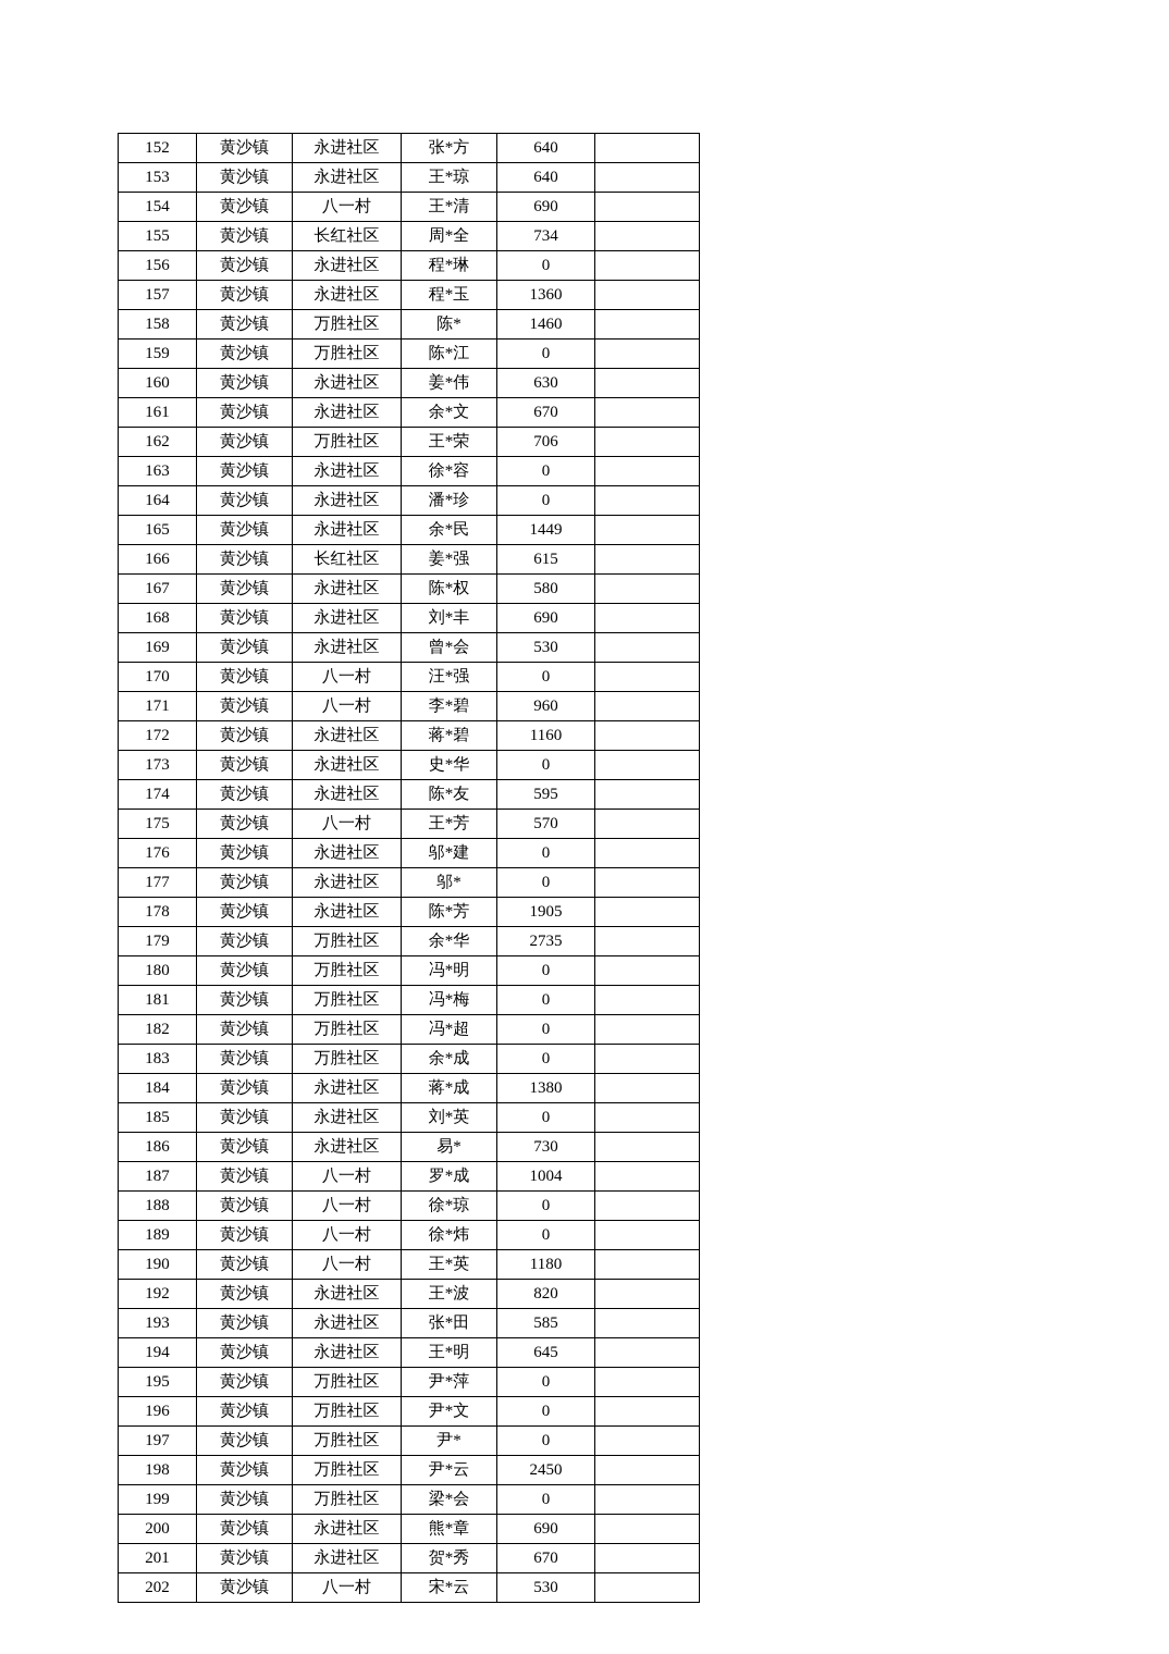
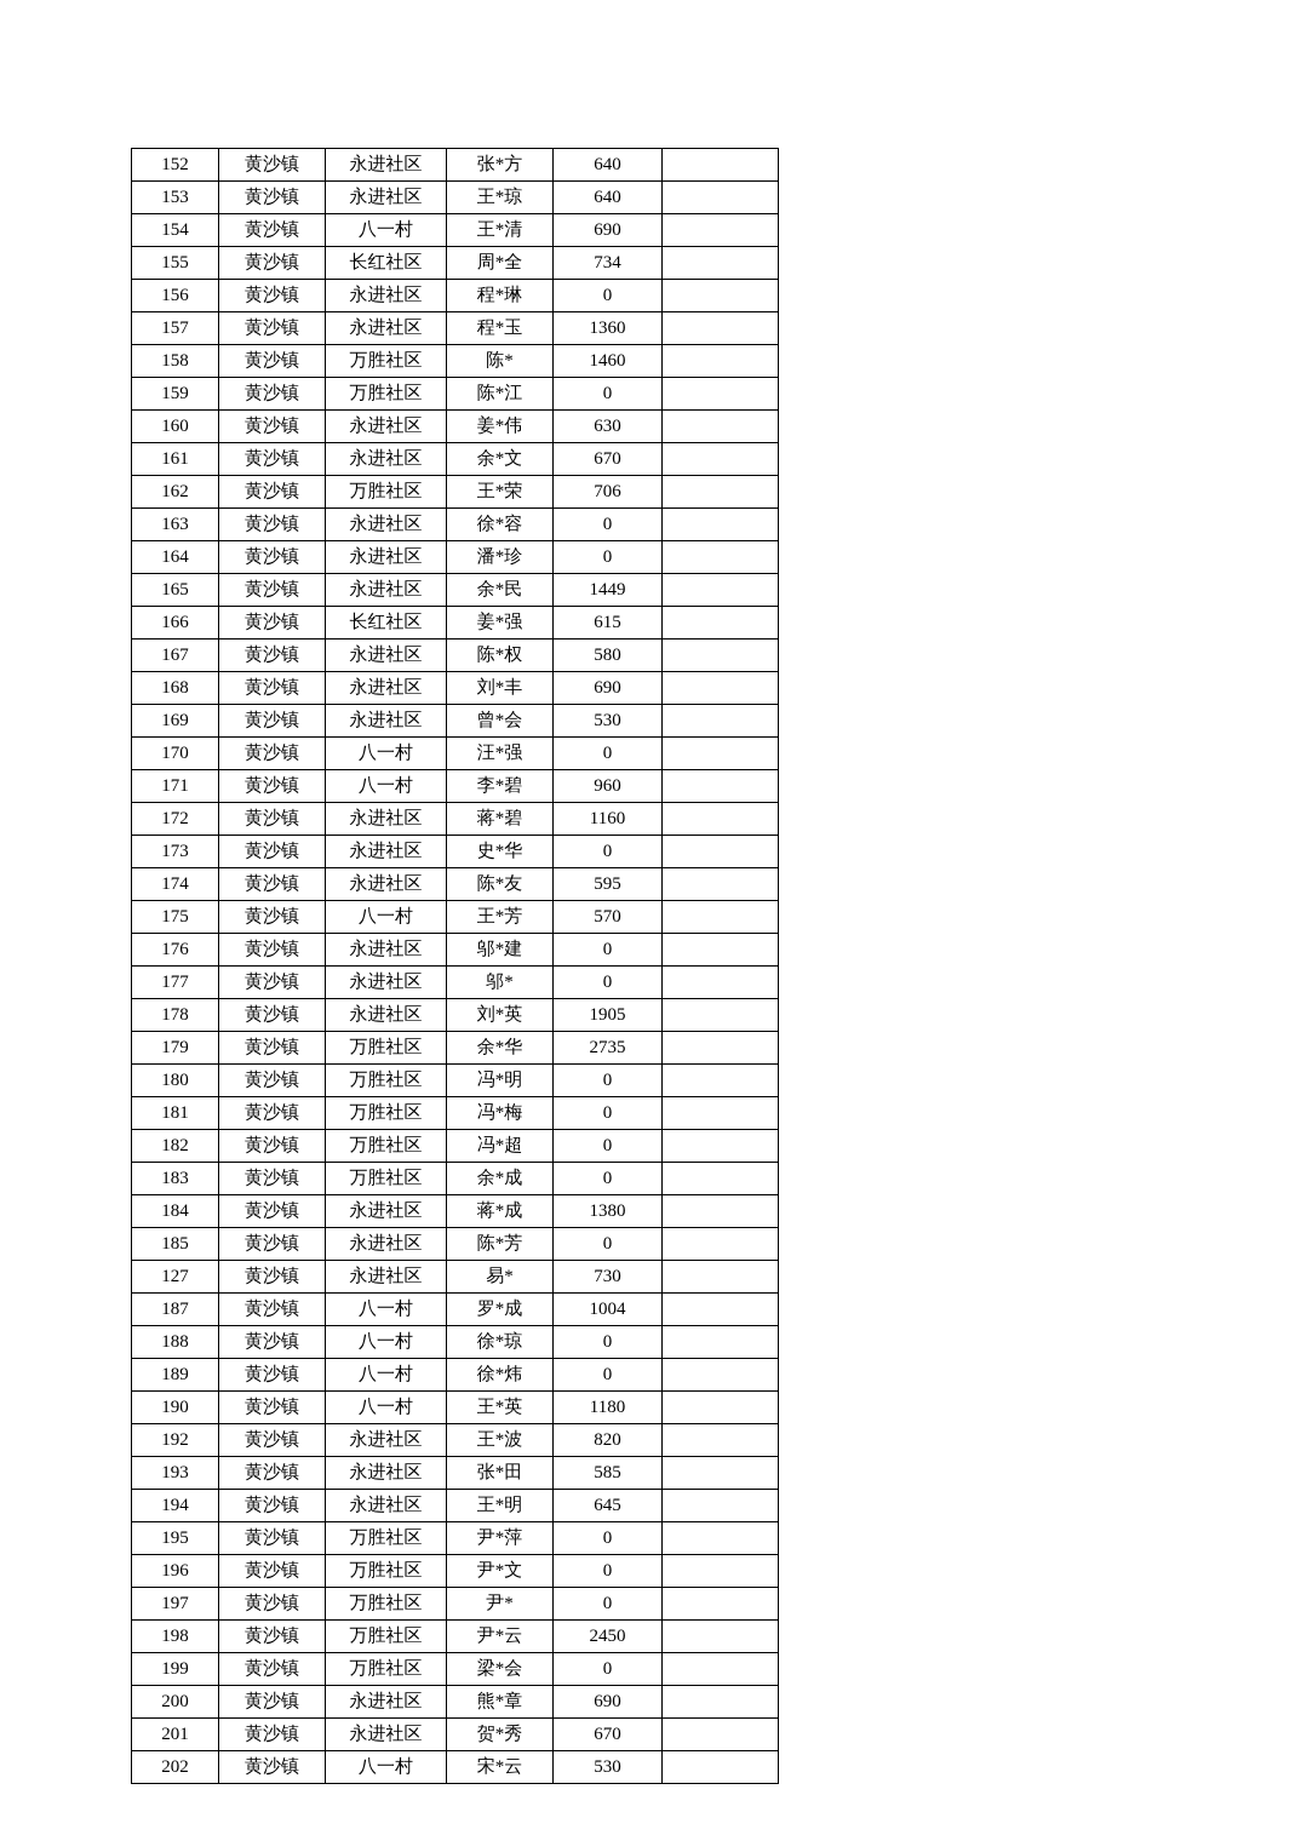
  152	黄沙镇	永进社区	张*方	640
  153	黄沙镇	永进社区	王*琼	640
  154	黄沙镇	八一村	王*清	690
  155	黄沙镇	长红社区	周*全	734
  156	黄沙镇	永进社区	程*琳	0
  157	黄沙镇	永进社区	程*玉	1360
  158	黄沙镇	万胜社区	陈*	1460
  159	黄沙镇	万胜社区	陈*江	0
  160	黄沙镇	永进社区	姜*伟	630
  161	黄沙镇	永进社区	余*文	670
  162	黄沙镇	万胜社区	王*荣	706
  163	黄沙镇	永进社区	徐*容	0
  164	黄沙镇	永进社区	潘*珍	0
  165	黄沙镇	永进社区	余*民	1449
  166	黄沙镇	长红社区	姜*强	615
  167	黄沙镇	永进社区	陈*权	580
  168	黄沙镇	永进社区	刘*丰	690
  169	黄沙镇	永进社区	曾*会	530
  170	黄沙镇	八一村	汪*强	0
  171	黄沙镇	八一村	李*碧	960
  172	黄沙镇	永进社区	蒋*碧	1160
  173	黄沙镇	永进社区	史*华	0
  174	黄沙镇	永进社区	陈*友	595
  175	黄沙镇	八一村	王*芳	570
  176	黄沙镇	永进社区	邬*建	0
  177	黄沙镇	永进社区	邬*	0
- 178	黄沙镇	永进社区	陈*芳	1905
+ 178	黄沙镇	永进社区	刘*英	1905
  179	黄沙镇	万胜社区	余*华	2735
  180	黄沙镇	万胜社区	冯*明	0
  181	黄沙镇	万胜社区	冯*梅	0
  182	黄沙镇	万胜社区	冯*超	0
  183	黄沙镇	万胜社区	余*成	0
  184	黄沙镇	永进社区	蒋*成	1380
- 185	黄沙镇	永进社区	刘*英	0
+ 185	黄沙镇	永进社区	陈*芳	0
- 186	黄沙镇	永进社区	易*	730
+ 127	黄沙镇	永进社区	易*	730
  187	黄沙镇	八一村	罗*成	1004
  188	黄沙镇	八一村	徐*琼	0
  189	黄沙镇	八一村	徐*炜	0
  190	黄沙镇	八一村	王*英	1180
  192	黄沙镇	永进社区	王*波	820
  193	黄沙镇	永进社区	张*田	585
  194	黄沙镇	永进社区	王*明	645
  195	黄沙镇	万胜社区	尹*萍	0
  196	黄沙镇	万胜社区	尹*文	0
  197	黄沙镇	万胜社区	尹*	0
  198	黄沙镇	万胜社区	尹*云	2450
  199	黄沙镇	万胜社区	梁*会	0
  200	黄沙镇	永进社区	熊*章	690
  201	黄沙镇	永进社区	贺*秀	670
  202	黄沙镇	八一村	宋*云	530
